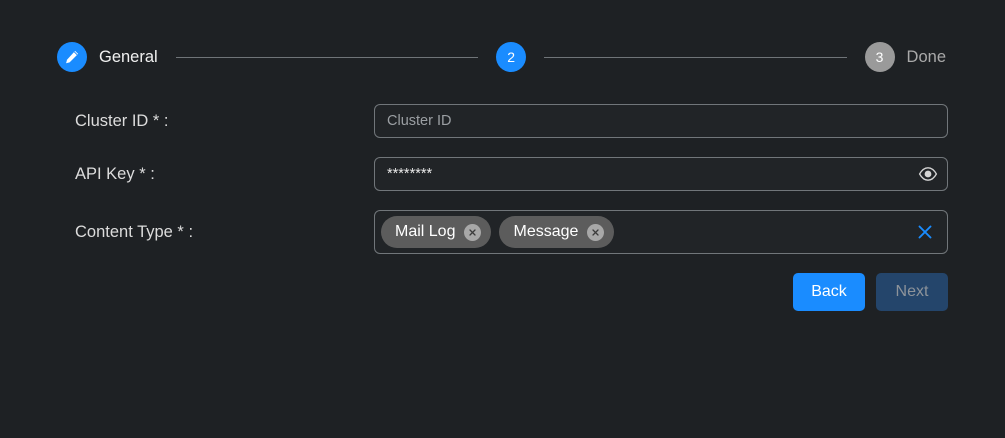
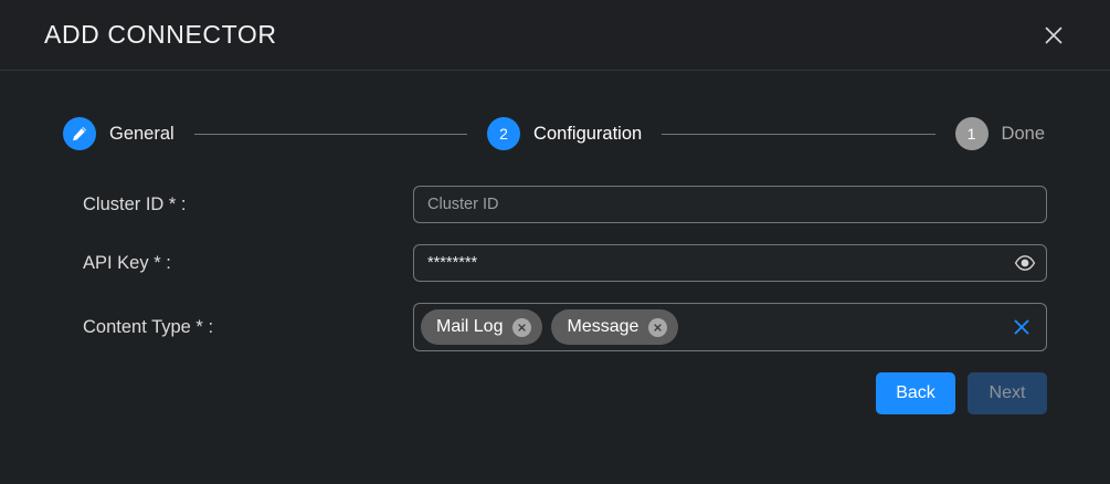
+ ADD CONNECTOR
  General
  2
+ Configuration
- 3
+ 1
  Done
  Cluster ID * :
  Cluster ID
  API Key * :
  ********
  Content Type * :
  Mail Log
  Message
  Back
  Next
